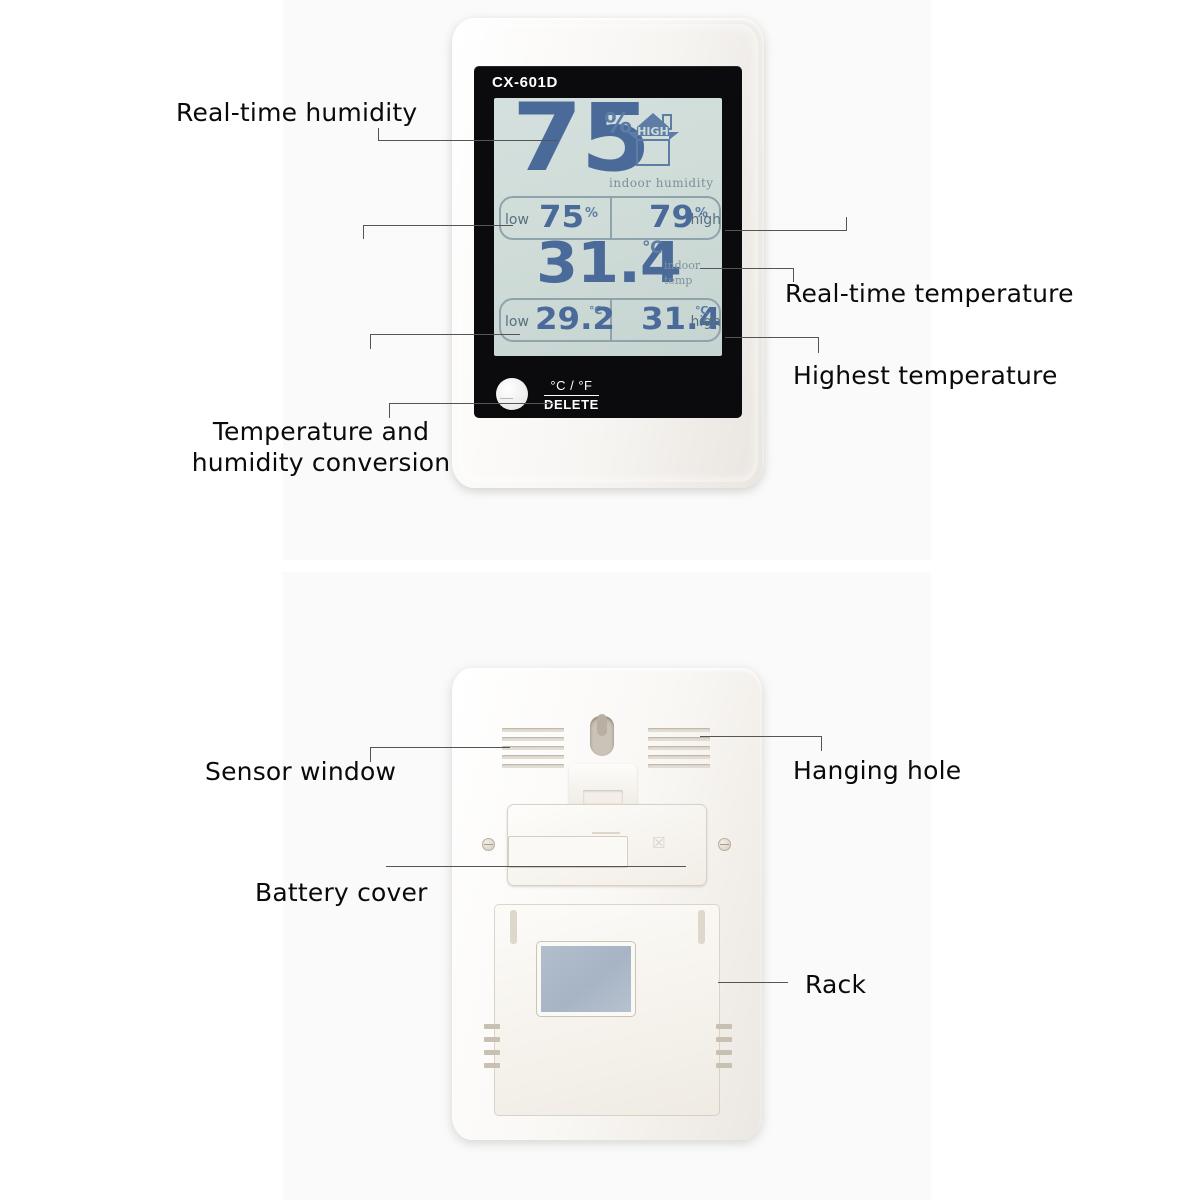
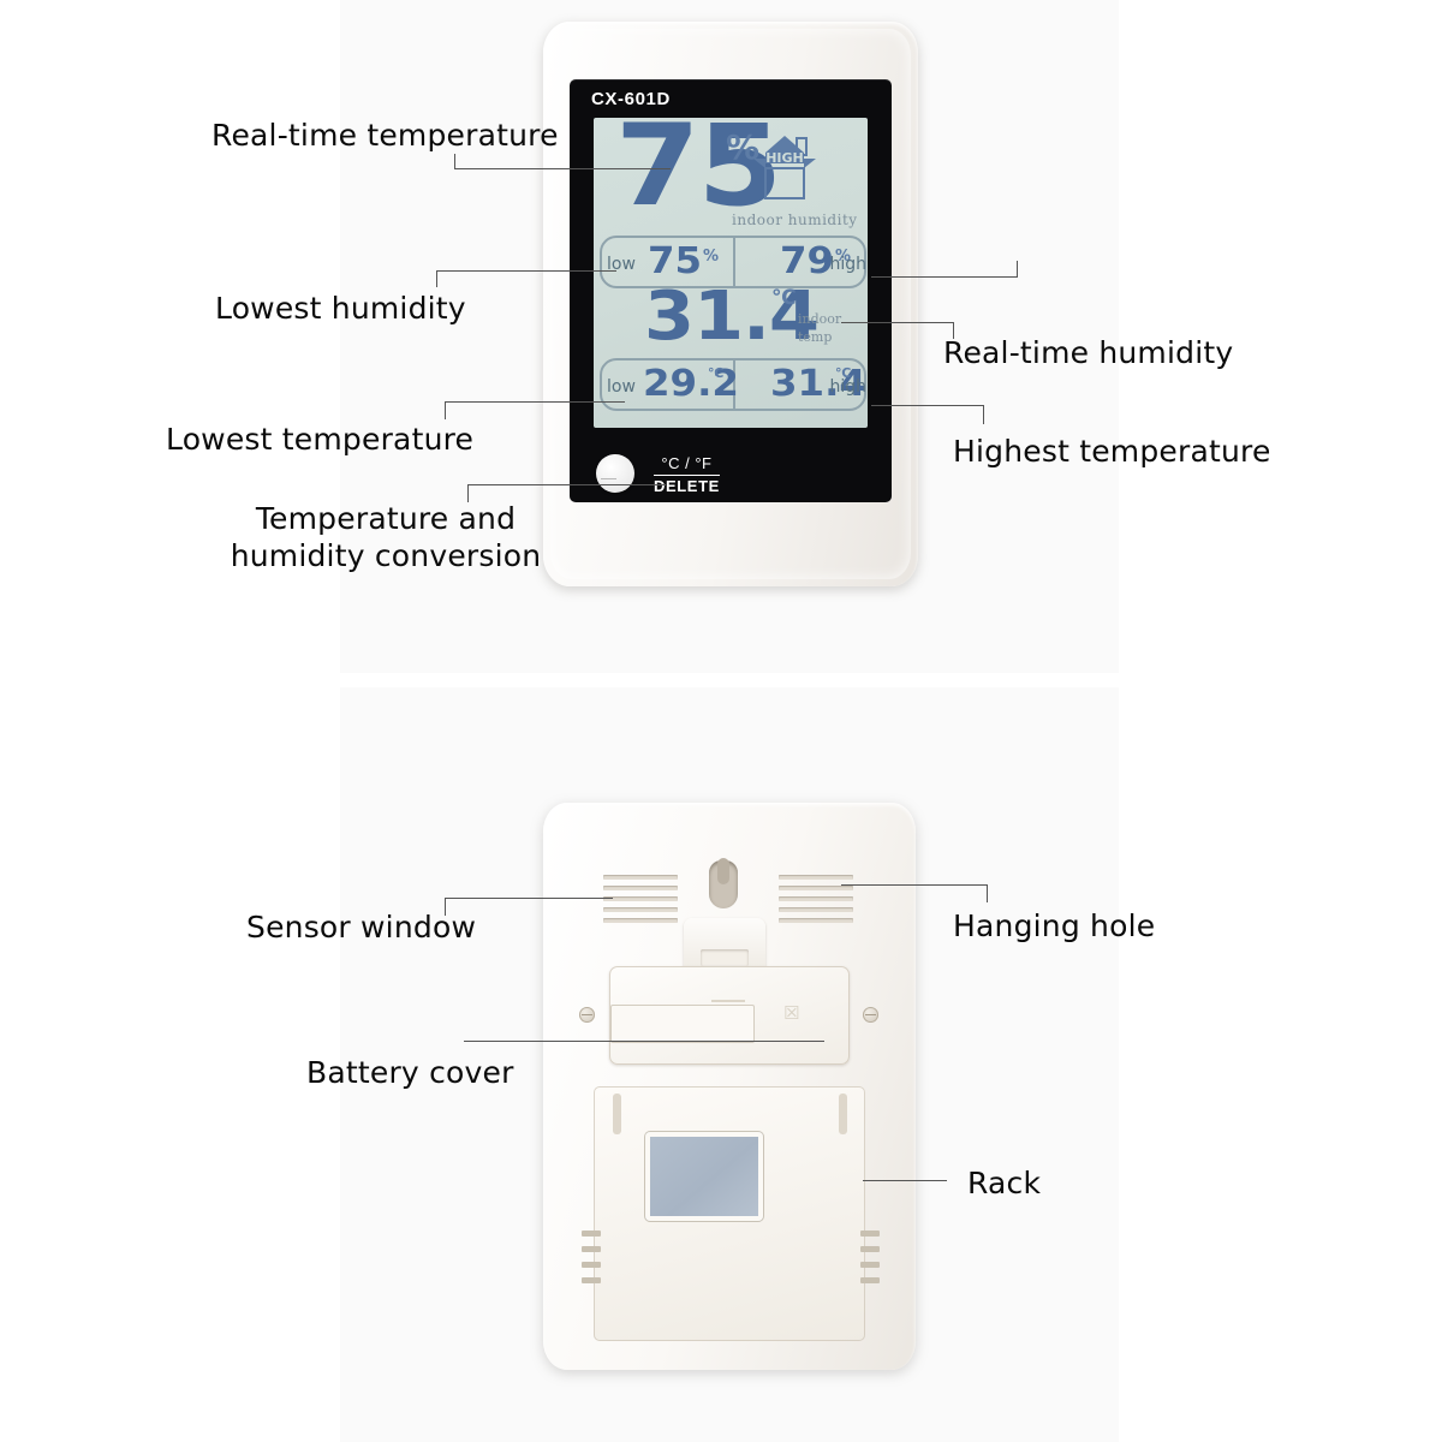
  CX-601D
  75
  %
  HIGH
  indoor humidity
  low
  75
  %
  79
  %
  high
  31.4
  ℃
  indoor
  temp
  low
  29.2
  ℃
  31.4
  ℃
  high
  °C / °F
  DELETE
- Real-time humidity
+ Real-time temperature
+ Lowest humidity
+ Lowest temperature
  Temperature and humidity conversion
- Real-time temperature
+ Real-time humidity
  Highest temperature
  ☒
  Sensor window
  Battery cover
  Hanging hole
  Rack
